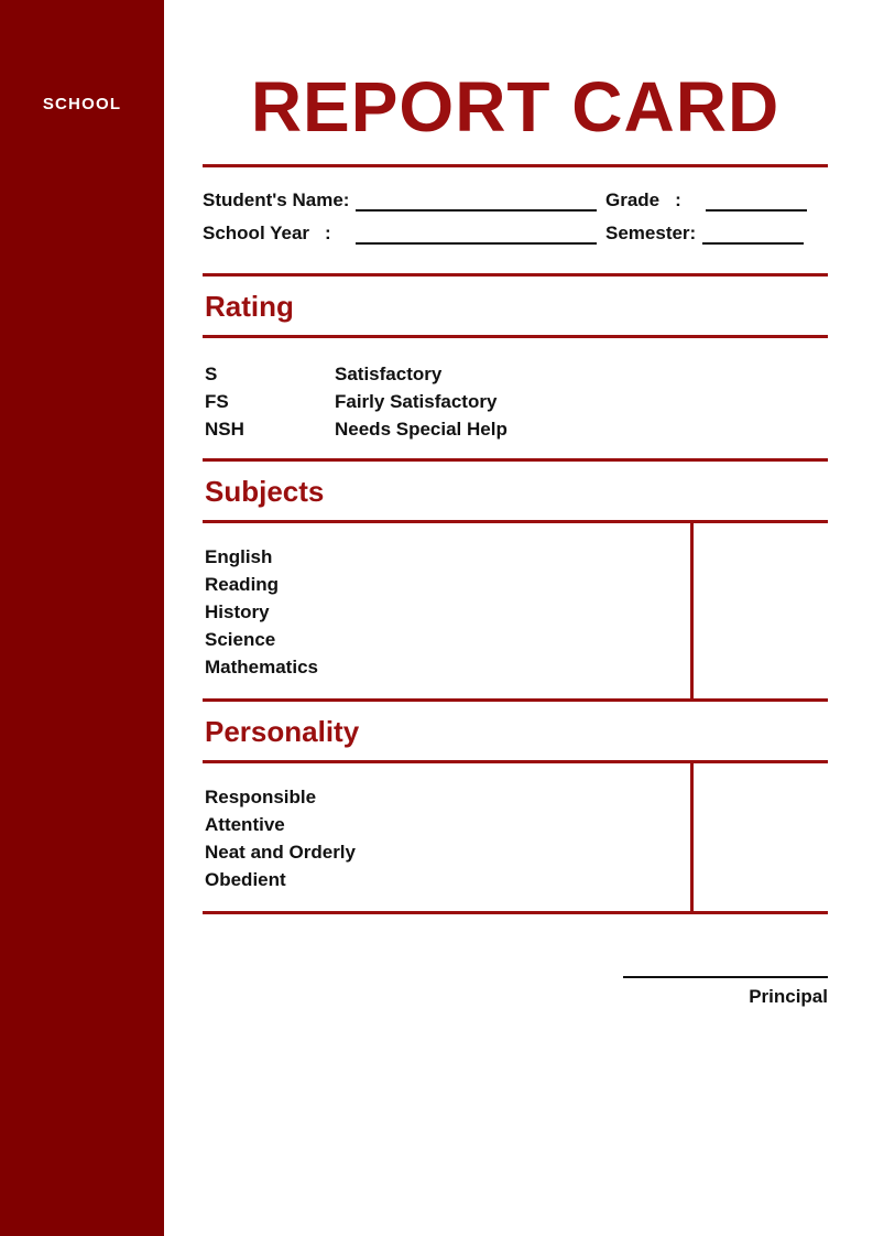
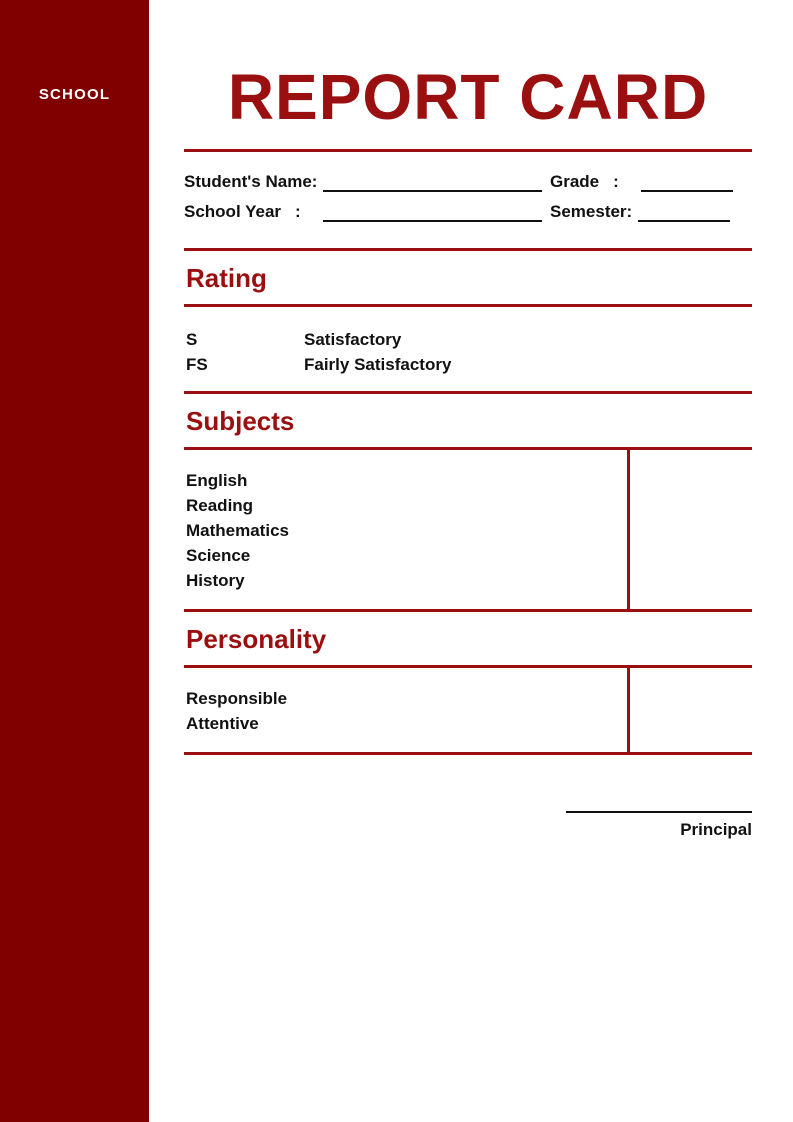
  SCHOOL
  REPORT CARD
  Student's Name:
  Grade
  :
  School Year
  :
  Semester:
  Rating
  S
  Satisfactory
  FS
  Fairly Satisfactory
- NSH
- Needs Special Help
  Subjects
  English
  Reading
- History
+ Mathematics
  Science
- Mathematics
+ History
  Personality
  Responsible
  Attentive
- Neat and Orderly
- Obedient
  Principal
